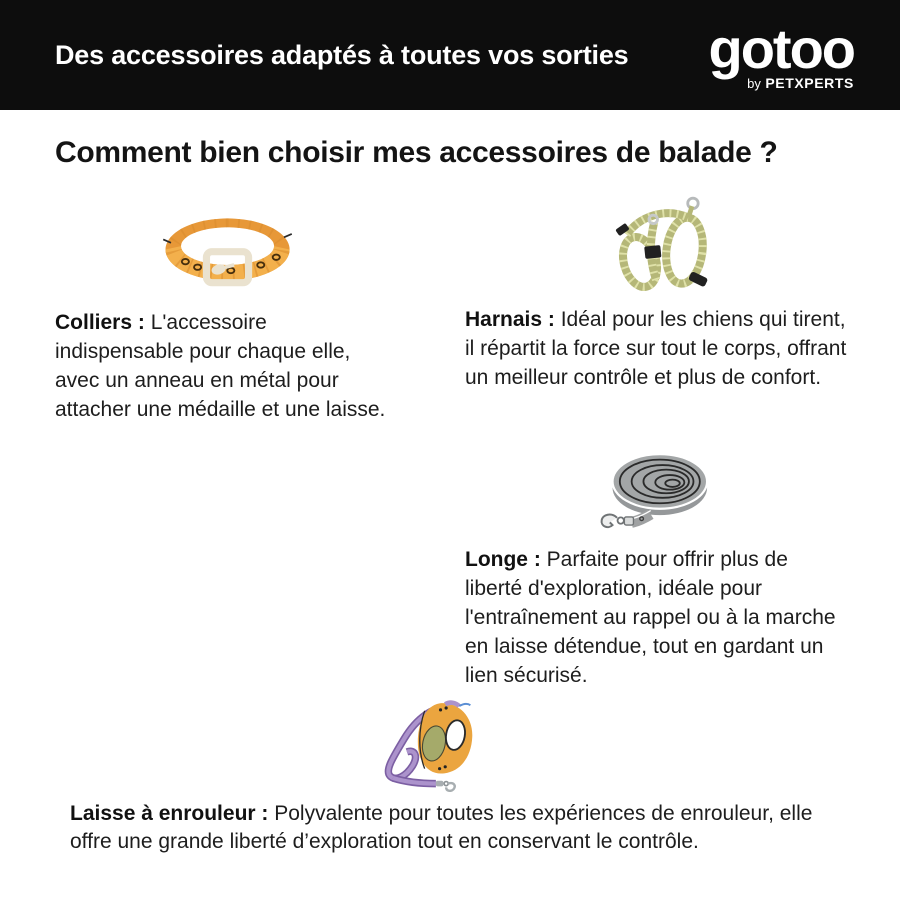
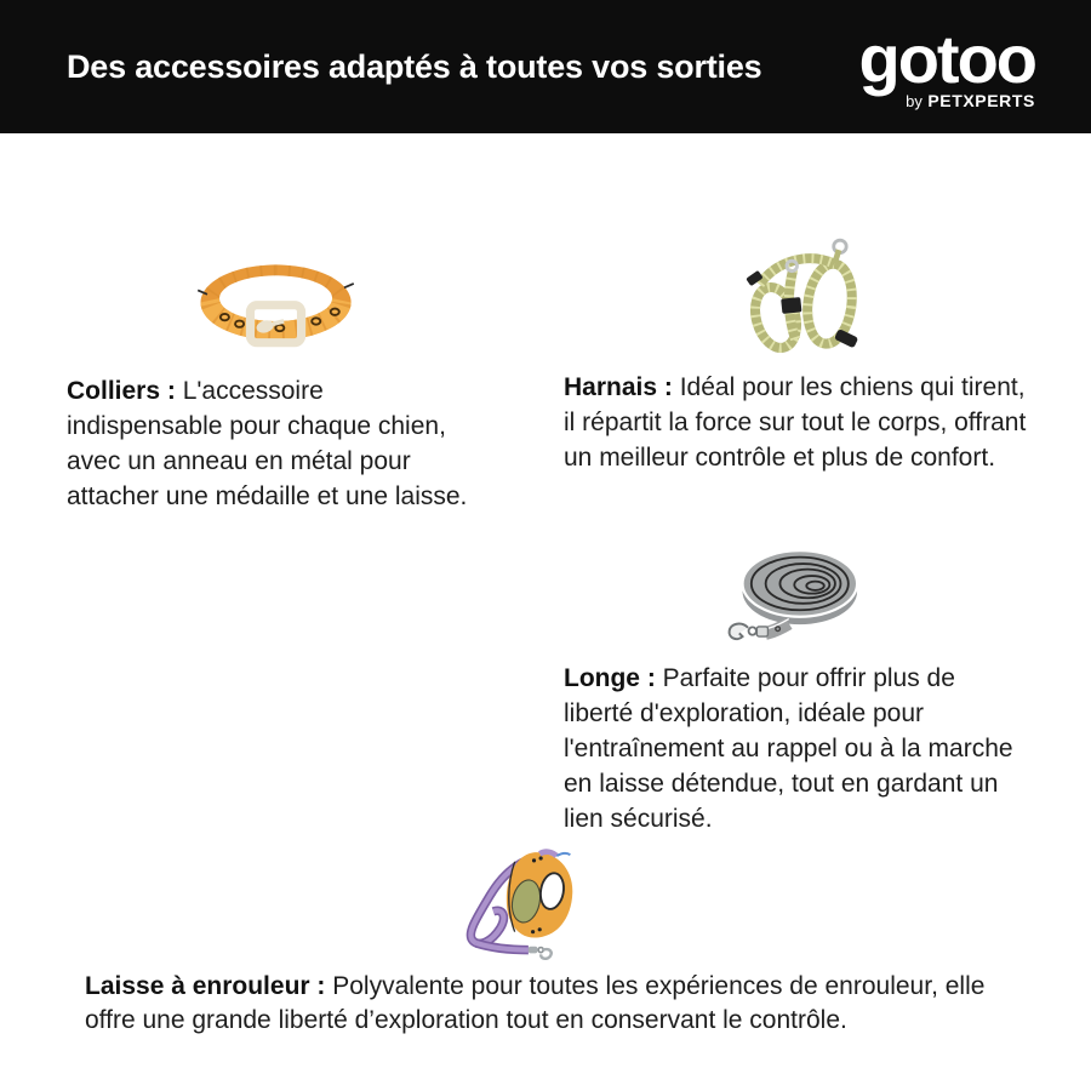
  Des accessoires adaptés à toutes vos sorties
  gotoo
  by PETXPERTS
- Comment bien choisir mes accessoires de balade ?
- Colliers : L'accessoire indispensable pour chaque elle, avec un anneau en métal pour attacher une médaille et une laisse.
+ Colliers : L'accessoire indispensable pour chaque chien, avec un anneau en métal pour attacher une médaille et une laisse.
  Harnais : Idéal pour les chiens qui tirent, il répartit la force sur tout le corps, offrant un meilleur contrôle et plus de confort.
  Longe : Parfaite pour offrir plus de liberté d'exploration, idéale pour l'entraînement au rappel ou à la marche en laisse détendue, tout en gardant un lien sécurisé.
  Laisse à enrouleur : Polyvalente pour toutes les expériences de enrouleur, elle offre une grande liberté d’exploration tout en conservant le contrôle.
